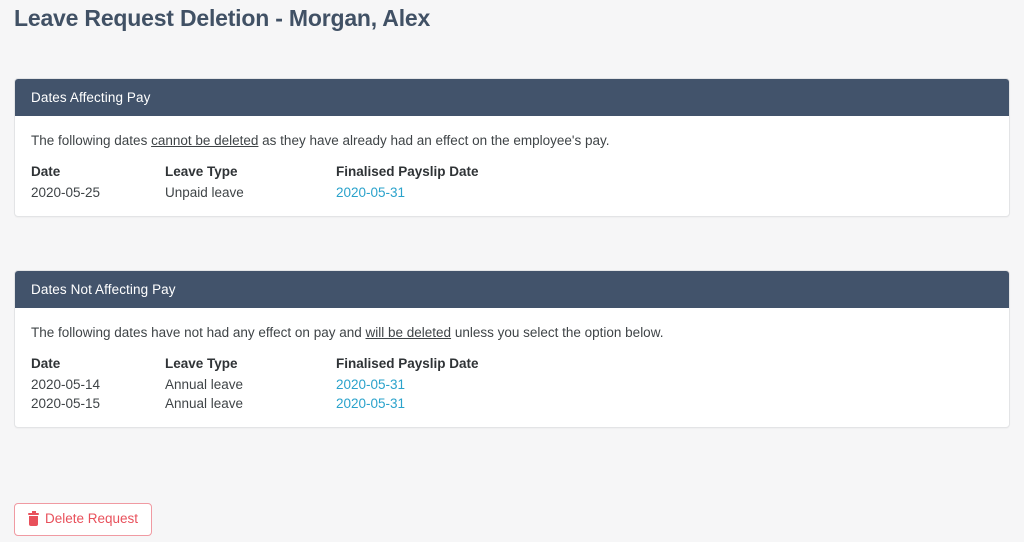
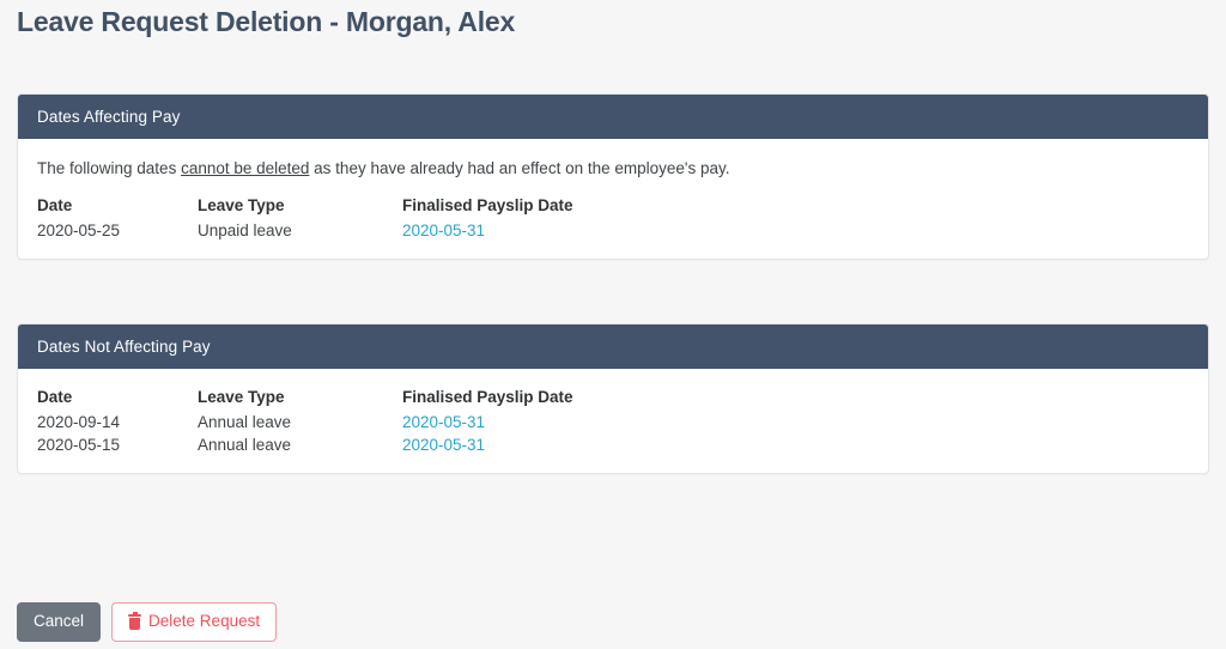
  Leave Request Deletion - Morgan, Alex
  Dates Affecting Pay
  The following dates cannot be deleted as they have already had an effect on the employee's pay.
  Date	Leave Type	Finalised Payslip Date
  2020-05-25	Unpaid leave	2020-05-31
  Dates Not Affecting Pay
- The following dates have not had any effect on pay and will be deleted unless you select the option below.
  Date	Leave Type	Finalised Payslip Date
- 2020-05-14	Annual leave	2020-05-31
+ 2020-09-14	Annual leave	2020-05-31
  2020-05-15	Annual leave	2020-05-31
+ Cancel
  Delete Request
